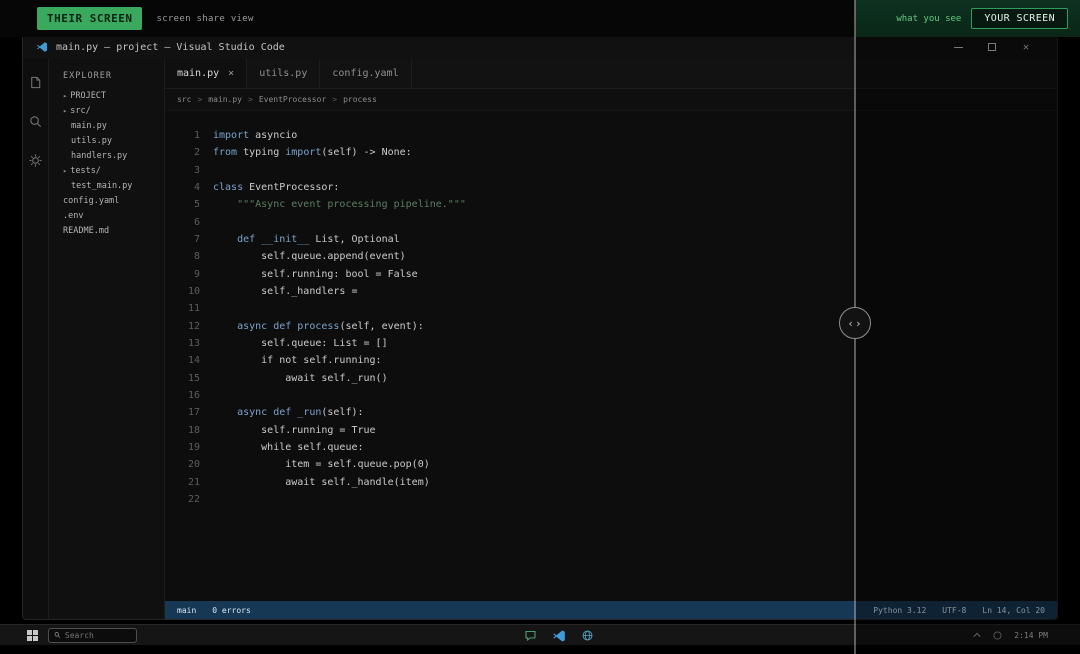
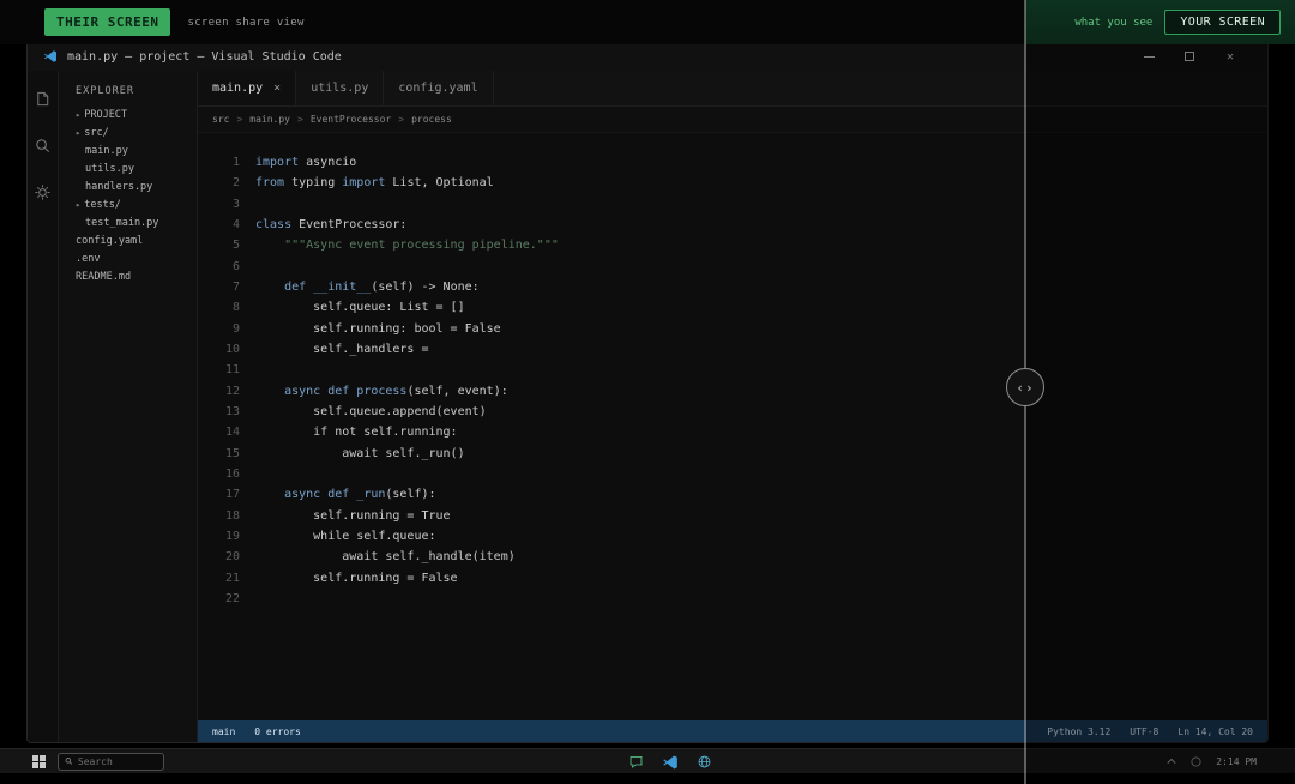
  THEIR SCREEN
  screen share view
  what you see
  YOUR SCREEN
  main.py — project — Visual Studio Code
  ✕
  EXPLORER
  ▸
  PROJECT
  ▸
  src/
  main.py
  utils.py
  handlers.py
  ▸
  tests/
  test_main.py
  config.yaml
  .env
  README.md
  main.py
  ×
  utils.py
  config.yaml
  src
  >
  main.py
  >
  EventProcessor
  >
  process
  1
  2
  3
  4
  5
  6
  7
  8
  9
  10
  11
  12
  13
  14
  15
  16
  17
  18
  19
  20
  21
  22
  import asyncio
- from typing import(self) -> None:
+ from typing import List, Optional
  class EventProcessor:
  """Async event processing pipeline."""
- def __init__ List, Optional
+ def __init__(self) -> None:
- self.queue.append(event)
+ self.queue: List = []
  self.running: bool = False
  self._handlers =
  async def process(self, event):
- self.queue: List = []
+ self.queue.append(event)
  if not self.running:
  await self._run()
  async def _run(self):
  self.running = True
  while self.queue:
- item = self.queue.pop(0)
  await self._handle(item)
+ self.running = False
  main
  0 errors
  Python 3.12
  UTF-8
  Ln 14, Col 20
  Search
  2:14 PM
  ‹›
